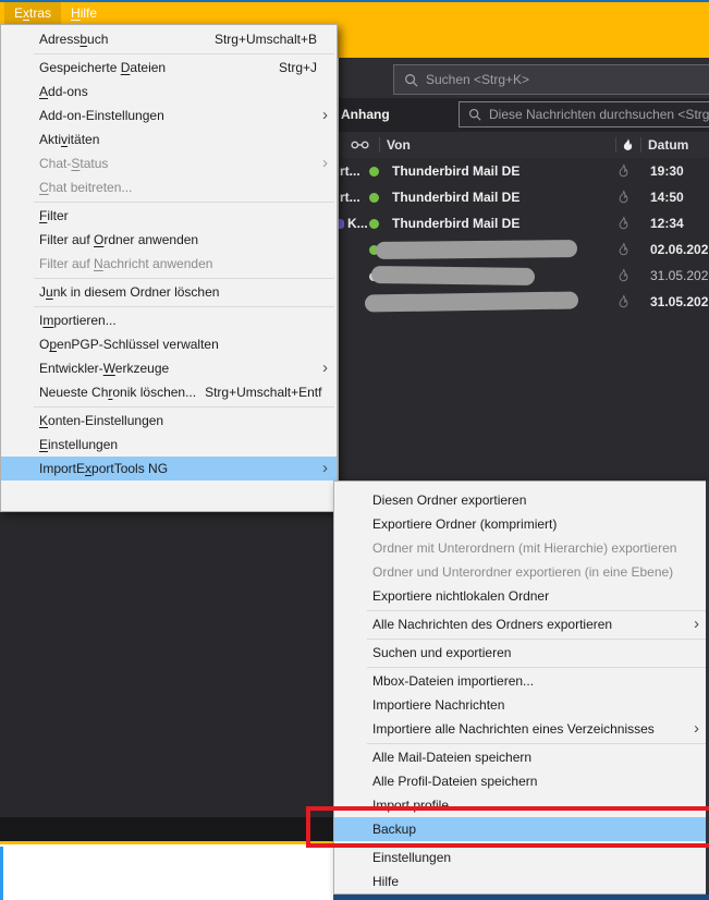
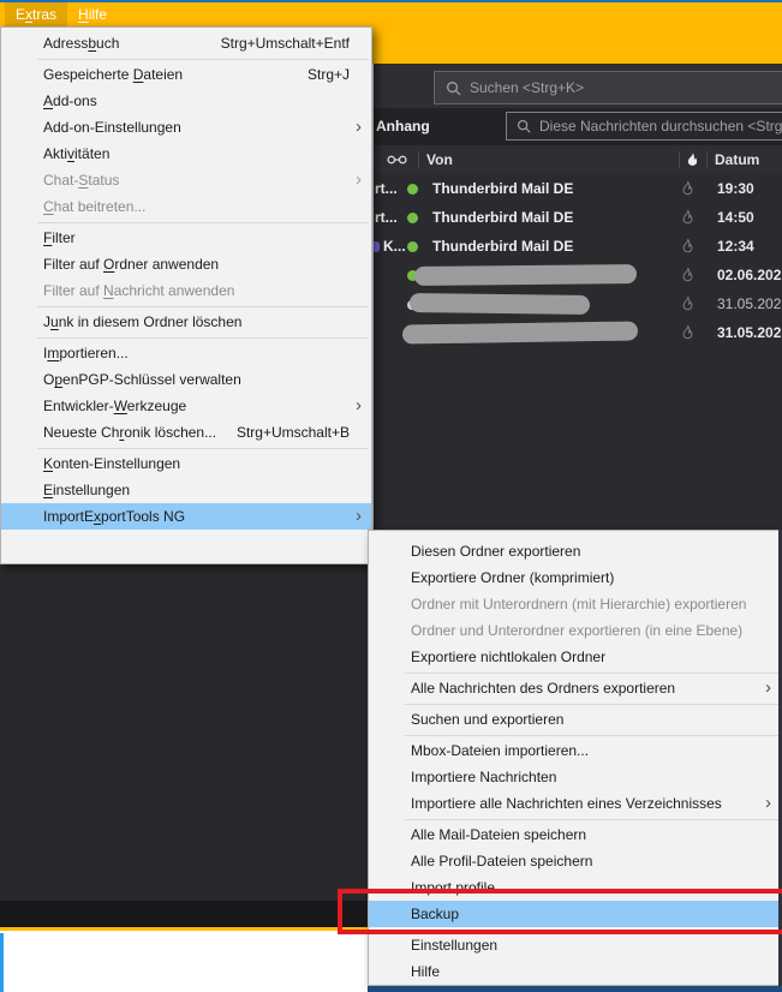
  Extras
  Hilfe
  Suchen <Strg+K>
  Anhang
  Diese Nachrichten durchsuchen <Strg
  Von
  Datum
  rt...
  Thunderbird Mail DE
  19:30
  rt...
  Thunderbird Mail DE
  14:50
  K...
  Thunderbird Mail DE
  12:34
  02.06.202
  31.05.202
  31.05.202
  Adressbuch
- Strg+Umschalt+B
+ Strg+Umschalt+Entf
  Gespeicherte Dateien
  Strg+J
  Add-ons
  Add-on-Einstellungen
  ›
  Aktivitäten
  Chat-Status
  ›
  Chat beitreten...
  Filter
  Filter auf Ordner anwenden
  Filter auf Nachricht anwenden
  Junk in diesem Ordner löschen
  Importieren...
  OpenPGP-Schlüssel verwalten
  Entwickler-Werkzeuge
  ›
  Neueste Chronik löschen...
- Strg+Umschalt+Entf
+ Strg+Umschalt+B
  Konten-Einstellungen
  Einstellungen
  ImportExportTools NG
  ›
  Diesen Ordner exportieren
  Exportiere Ordner (komprimiert)
  Ordner mit Unterordnern (mit Hierarchie) exportieren
  Ordner und Unterordner exportieren (in eine Ebene)
  Exportiere nichtlokalen Ordner
  Alle Nachrichten des Ordners exportieren
  ›
  Suchen und exportieren
  Mbox-Dateien importieren...
  Importiere Nachrichten
  Importiere alle Nachrichten eines Verzeichnisses
  ›
  Alle Mail-Dateien speichern
  Alle Profil-Dateien speichern
  Import profile
  Backup
  Einstellungen
  Hilfe
